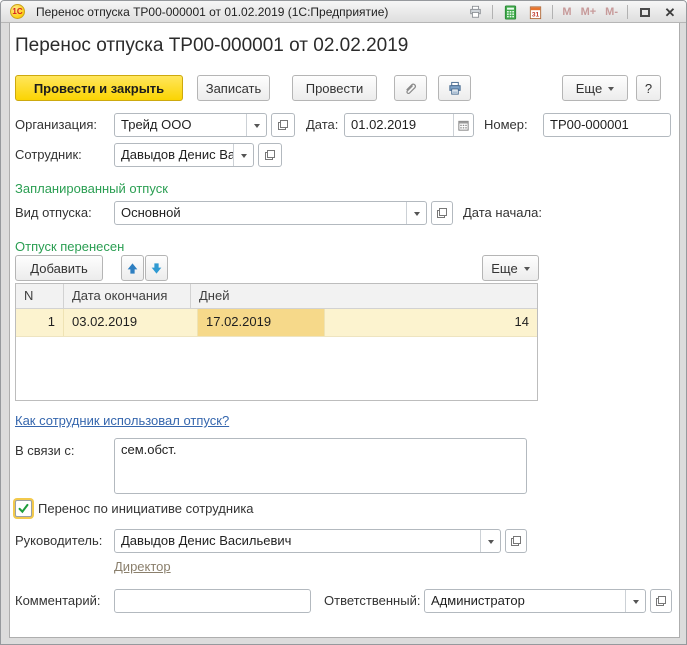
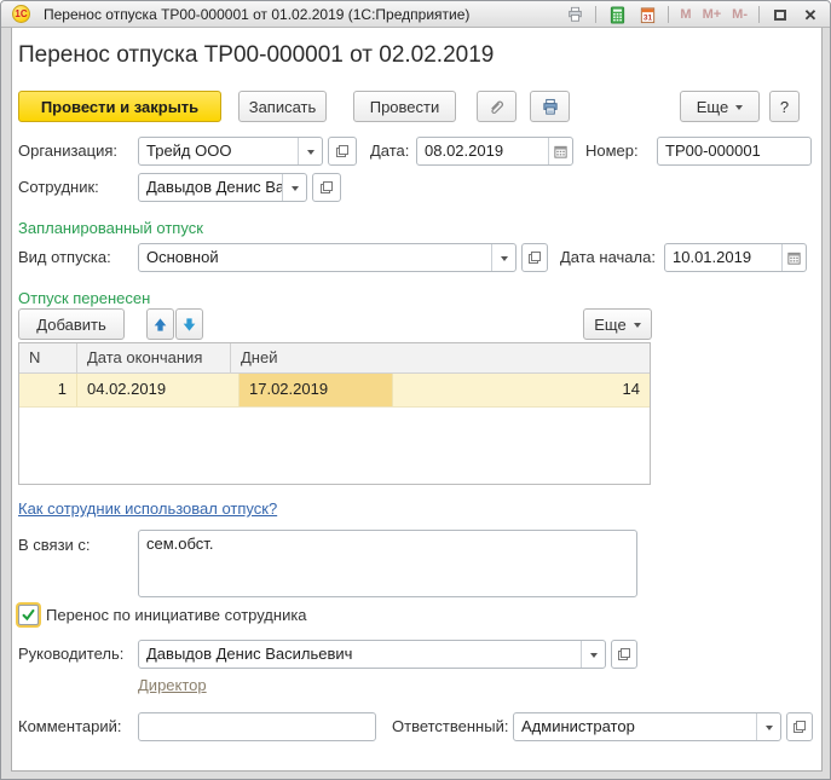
  1С
  Перенос отпуска ТР00-000001 от 01.02.2019 (1С:Предприятие)
  M
  M+
  M-
  ✕
  Перенос отпуска ТР00-000001 от 02.02.2019
  Провести и закрыть
  Записать
  Провести
  Еще
  ?
  Организация:
  Трейд ООО
  Дата:
- 01.02.2019
+ 08.02.2019
  Номер:
  ТР00-000001
  Сотрудник:
  Запланированный отпуск
  Вид отпуска:
  Основной
  Дата начала:
+ 10.01.2019
  Отпуск перенесен
  Добавить
  Еще
  N
  Дата окончания
  Дней
  1
- 03.02.2019
+ 04.02.2019
  17.02.2019
  14
  Как сотрудник использовал отпуск?
  В связи с:
  сем.обст.
  Перенос по инициативе сотрудника
  Руководитель:
  Давыдов Денис Васильевич
  Директор
  Комментарий:
  Ответственный:
  Администратор
